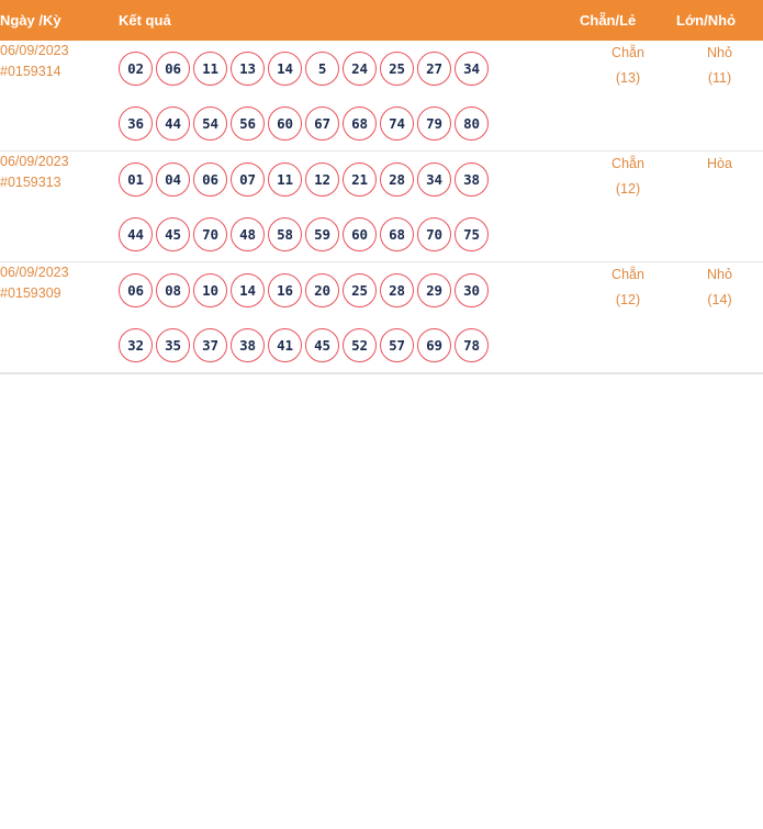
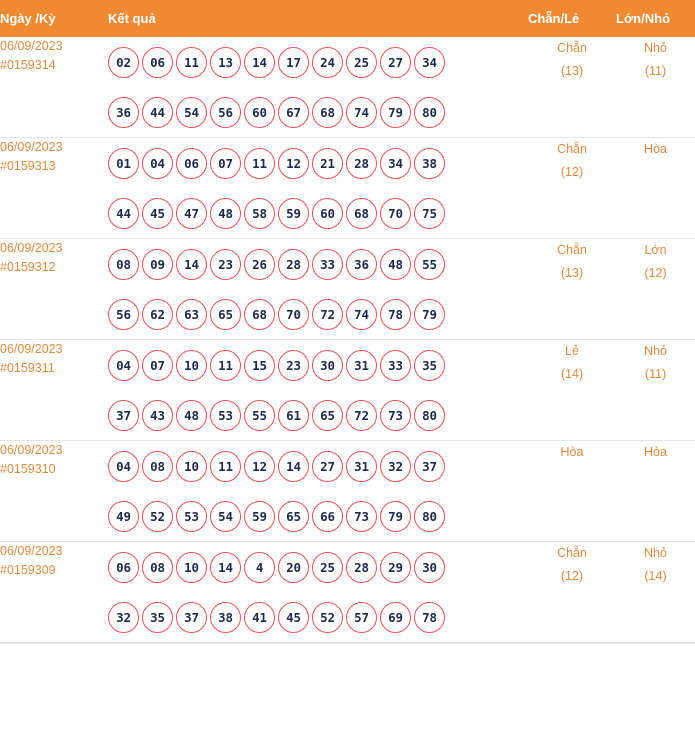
  Ngày /Kỳ	Kết quả	Chẵn/Lẻ	Lớn/Nhỏ
- 06/09/2023#0159314	02 06 11 13 14 5 24 25 27 3436 44 54 56 60 67 68 74 79 80	Chẵn(13)	Nhỏ(11)
+ 06/09/2023#0159314	02 06 11 13 14 17 24 25 27 3436 44 54 56 60 67 68 74 79 80	Chẵn(13)	Nhỏ(11)
- 06/09/2023#0159313	01 04 06 07 11 12 21 28 34 3844 45 70 48 58 59 60 68 70 75	Chẵn(12)	Hòa
+ 06/09/2023#0159313	01 04 06 07 11 12 21 28 34 3844 45 47 48 58 59 60 68 70 75	Chẵn(12)	Hòa
+ 06/09/2023#0159312	08 09 14 23 26 28 33 36 48 5556 62 63 65 68 70 72 74 78 79	Chẵn(13)	Lớn(12)
+ 06/09/2023#0159311	04 07 10 11 15 23 30 31 33 3537 43 48 53 55 61 65 72 73 80	Lẻ(14)	Nhỏ(11)
+ 06/09/2023#0159310	04 08 10 11 12 14 27 31 32 3749 52 53 54 59 65 66 73 79 80	Hòa	Hòa
- 06/09/2023#0159309	06 08 10 14 16 20 25 28 29 3032 35 37 38 41 45 52 57 69 78	Chẵn(12)	Nhỏ(14)
+ 06/09/2023#0159309	06 08 10 14 4 20 25 28 29 3032 35 37 38 41 45 52 57 69 78	Chẵn(12)	Nhỏ(14)
